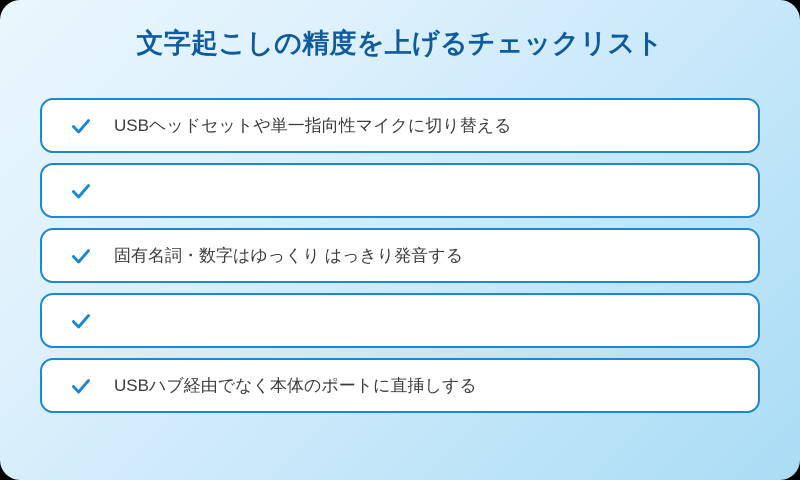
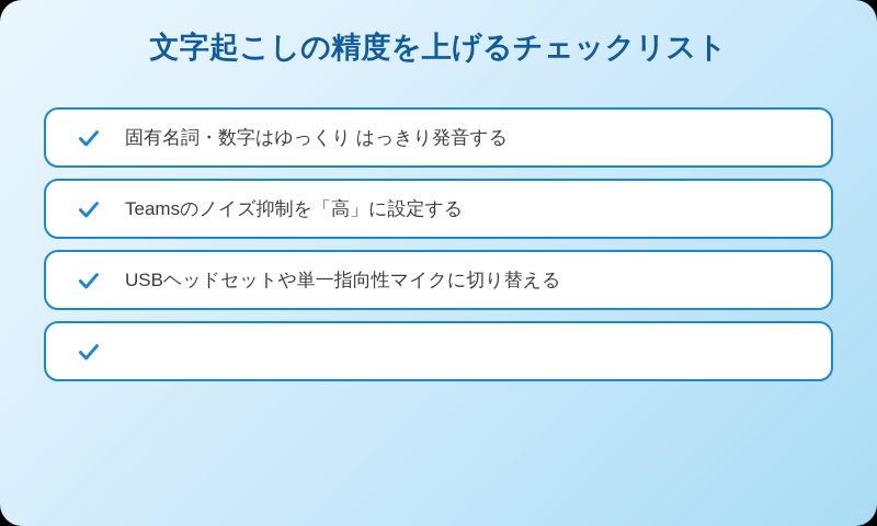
  文字起こしの精度を上げるチェックリスト
- USBヘッドセットや単一指向性マイクに切り替える
+ 固有名詞・数字はゆっくり はっきり発音する
+ Teamsのノイズ抑制を「高」に設定する
- 固有名詞・数字はゆっくり はっきり発音する
+ USBヘッドセットや単一指向性マイクに切り替える
- USBハブ経由でなく本体のポートに直挿しする
